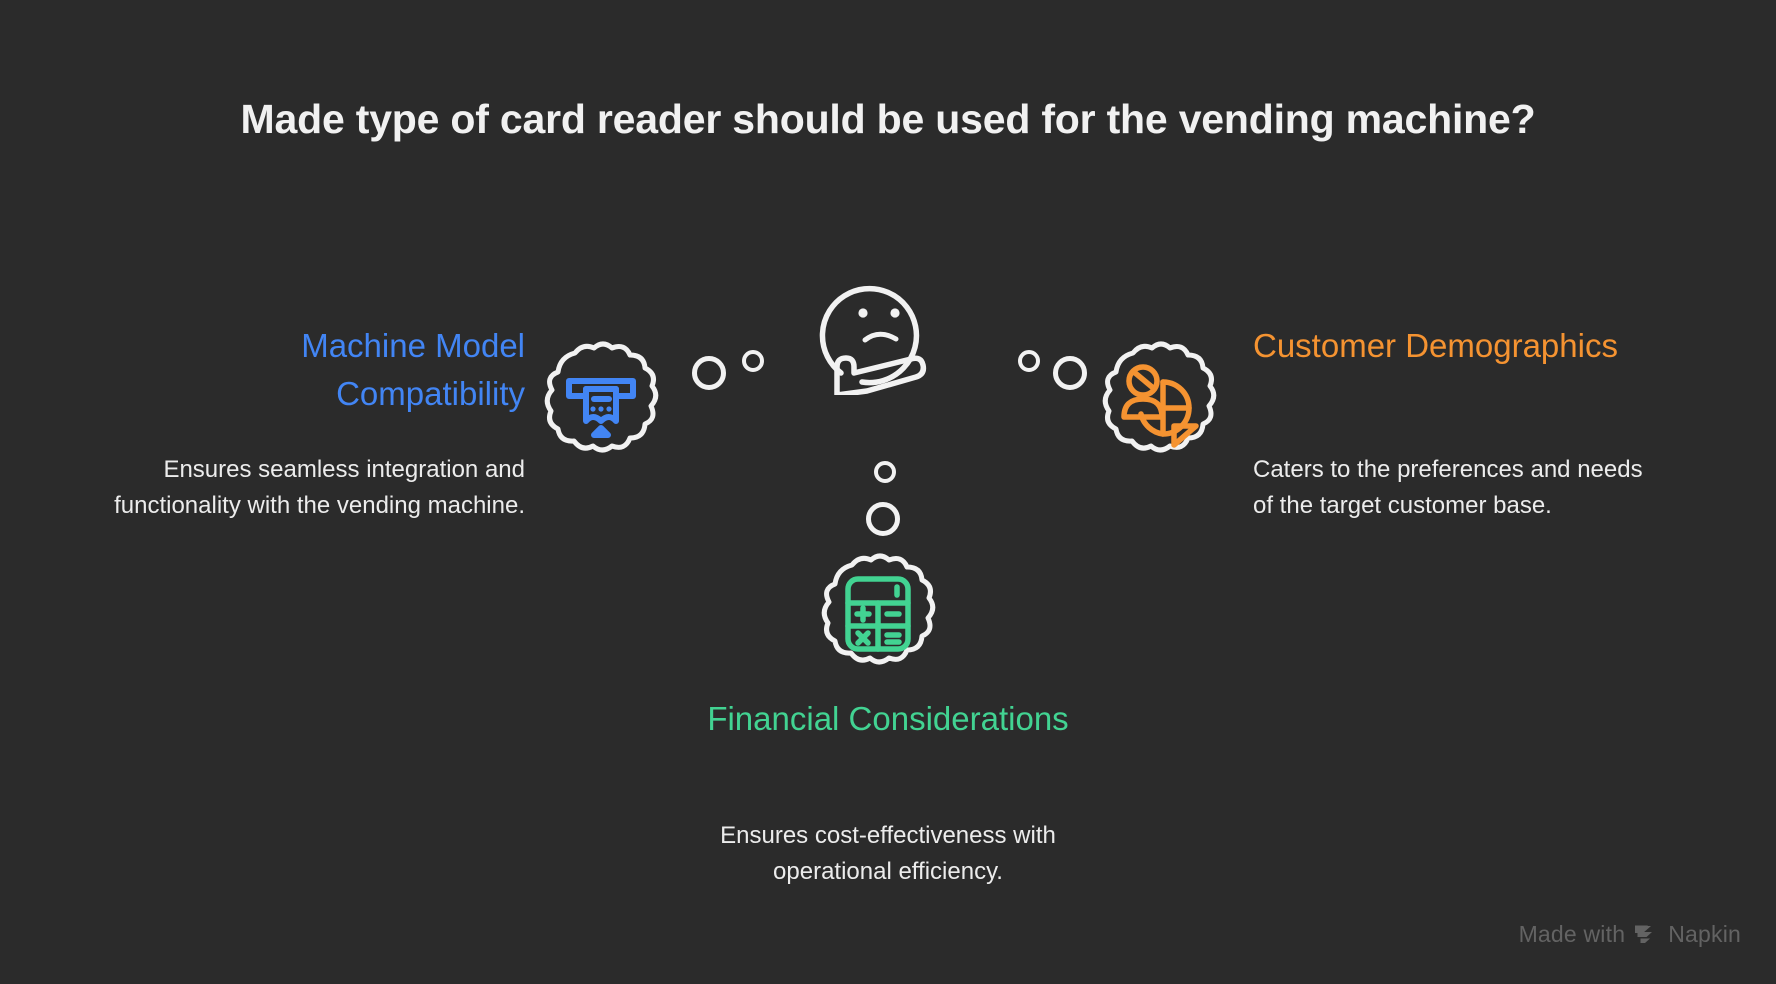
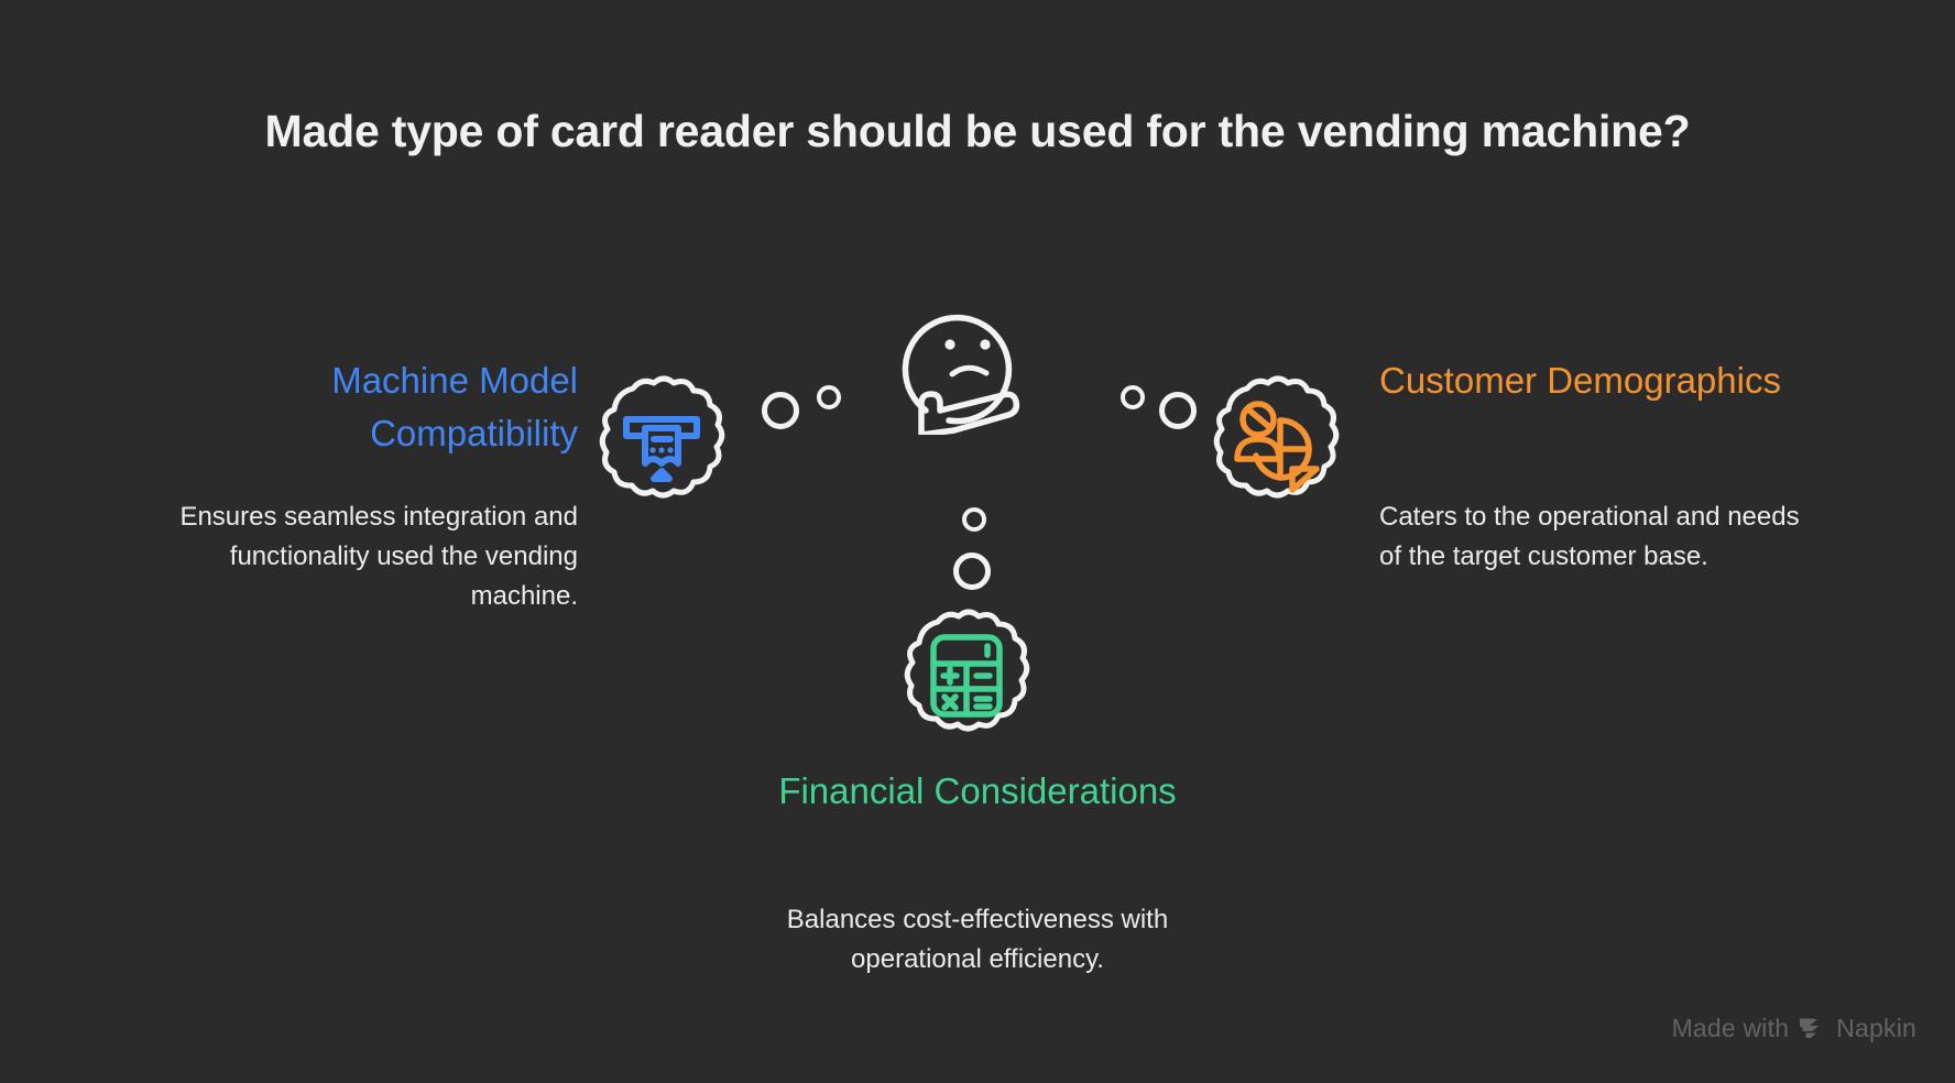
  Made type of card reader should be used for the vending machine?
  Machine Model Compatibility
- Ensures seamless integration and functionality with the vending machine.
+ Ensures seamless integration and functionality used the vending machine.
  Financial Considerations
- Ensures cost-effectiveness with operational efficiency.
+ Balances cost-effectiveness with operational efficiency.
  Customer Demographics
- Caters to the preferences and needs of the target customer base.
+ Caters to the operational and needs of the target customer base.
  Made with
  Napkin
